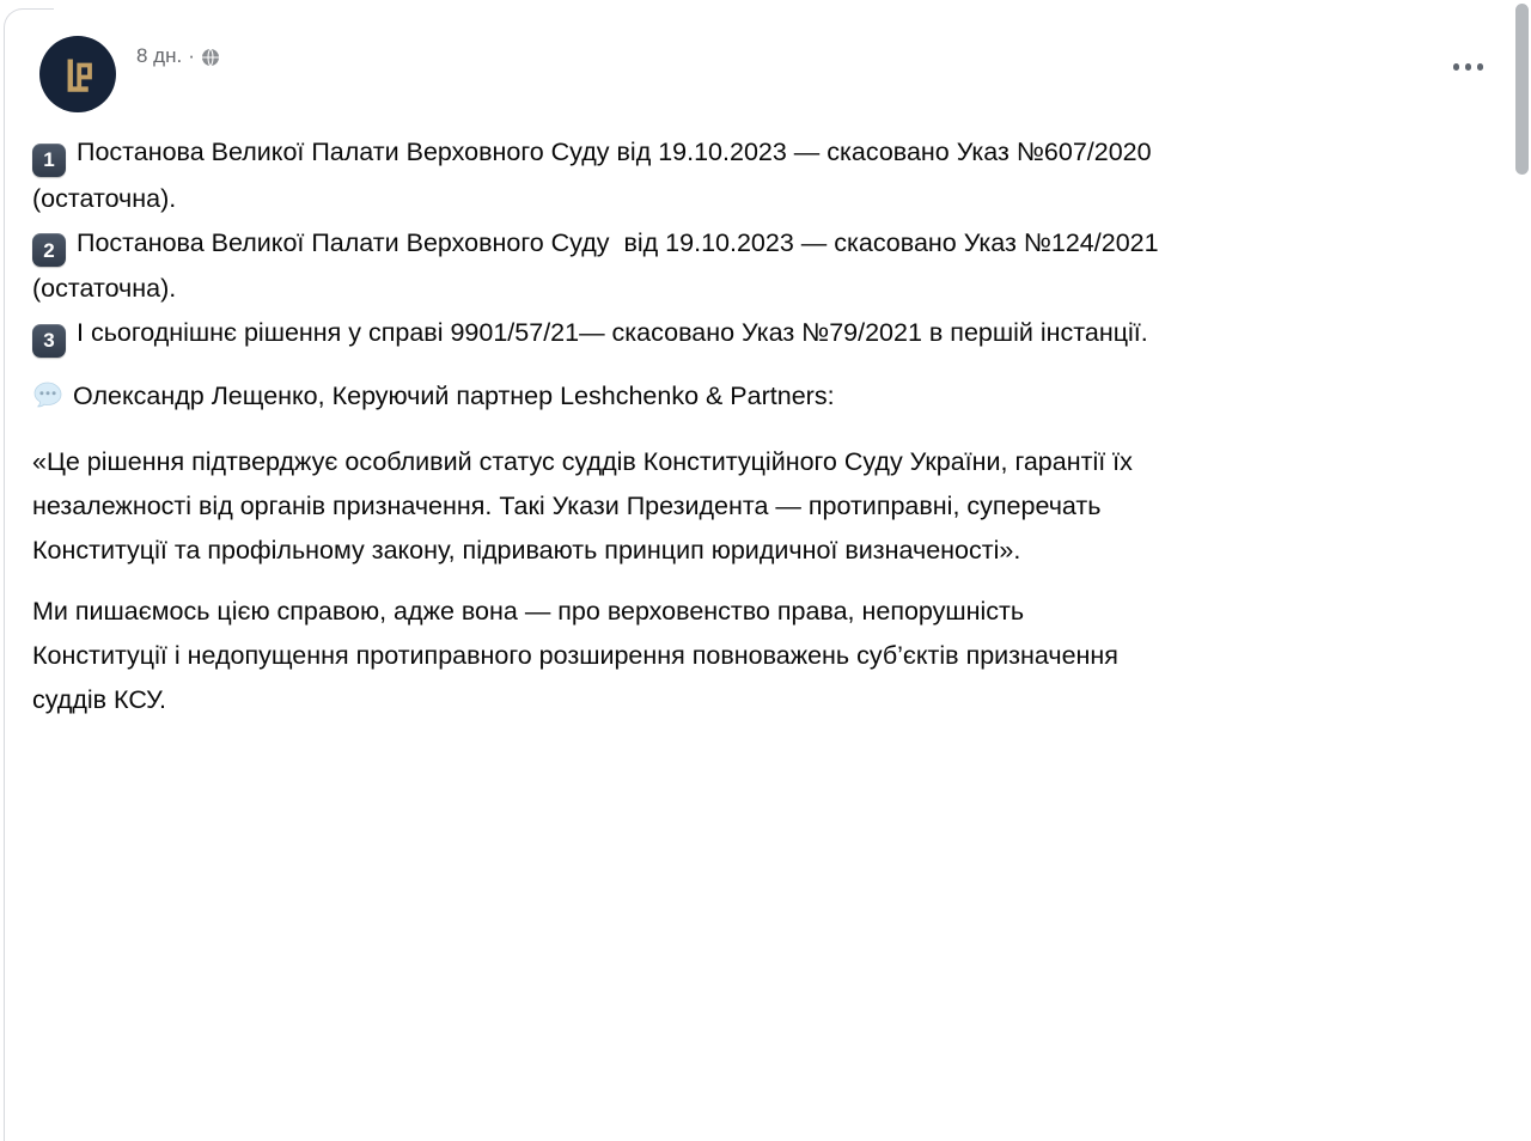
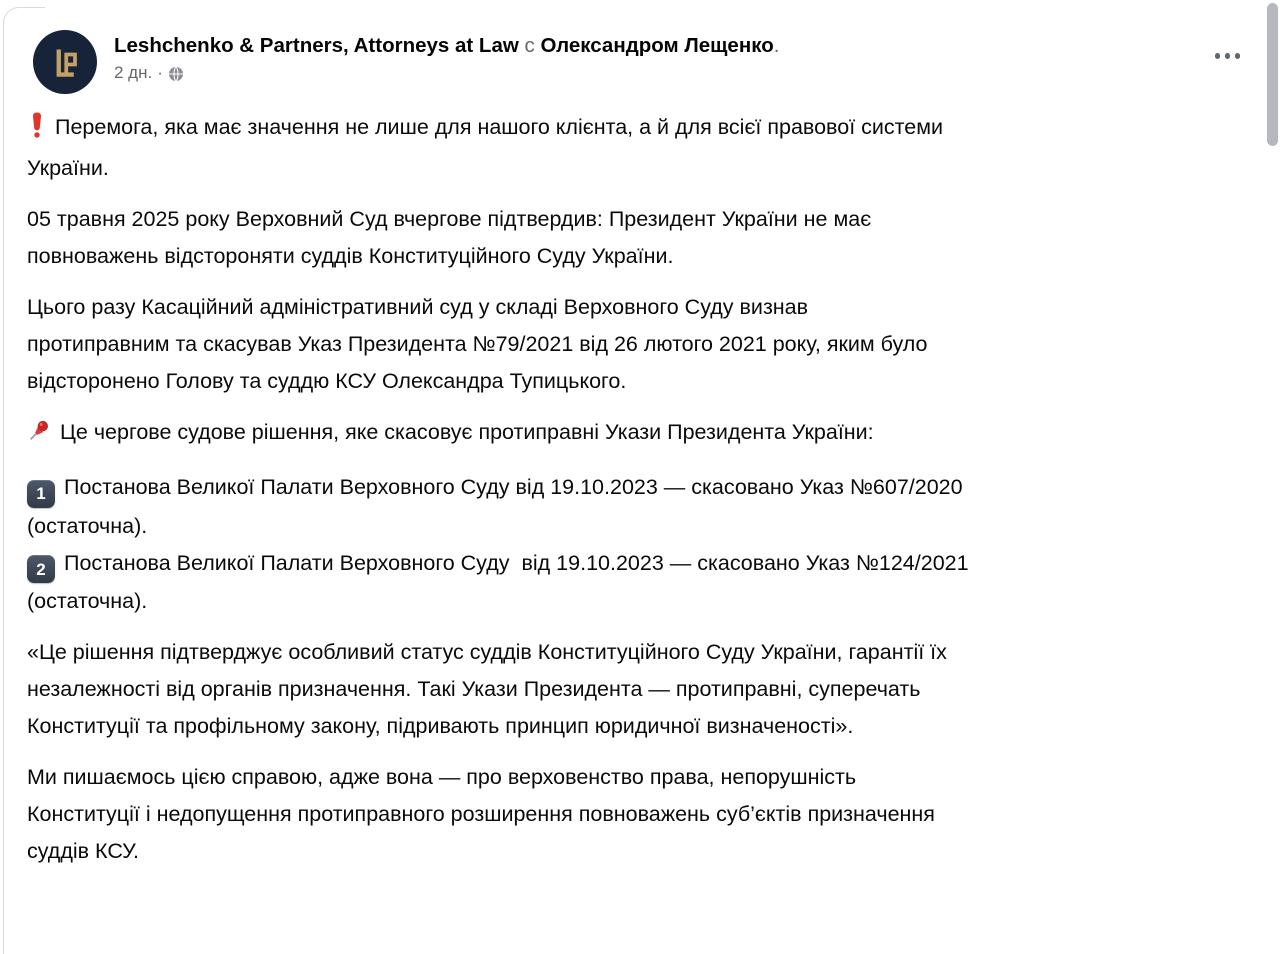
+ Leshchenko & Partners, Attorneys at Law с Олександром Лещенко.
- 8 дн.
+ 2 дн.
  ·
+ Перемога, яка має значення не лише для нашого клієнта, а й для всієї правової системи
+ України.
+ 05 травня 2025 року Верховний Суд вчергове підтвердив: Президент України не має
+ повноважень відстороняти суддів Конституційного Суду України.
+ Цього разу Касаційний адміністративний суд у складі Верховного Суду визнав
+ протиправним та скасував Указ Президента №79/2021 від 26 лютого 2021 року, яким було
+ відсторонено Голову та суддю КСУ Олександра Тупицького.
+ Це чергове судове рішення, яке скасовує протиправні Укази Президента України:
  1 Постанова Великої Палати Верховного Суду від 19.10.2023 — скасовано Указ №607/2020
  (остаточна).
  2 Постанова Великої Палати Верховного Суду від 19.10.2023 — скасовано Указ №124/2021
  (остаточна).
- 3 І сьогоднішнє рішення у справі 9901/57/21— скасовано Указ №79/2021 в першій інстанції.
- Олександр Лещенко, Керуючий партнер Leshchenko & Partners:
  «Це рішення підтверджує особливий статус суддів Конституційного Суду України, гарантії їх
  незалежності від органів призначення. Такі Укази Президента — протиправні, суперечать
  Конституції та профільному закону, підривають принцип юридичної визначеності».
  Ми пишаємось цією справою, адже вона — про верховенство права, непорушність
  Конституції і недопущення протиправного розширення повноважень суб’єктів призначення
  суддів КСУ.
